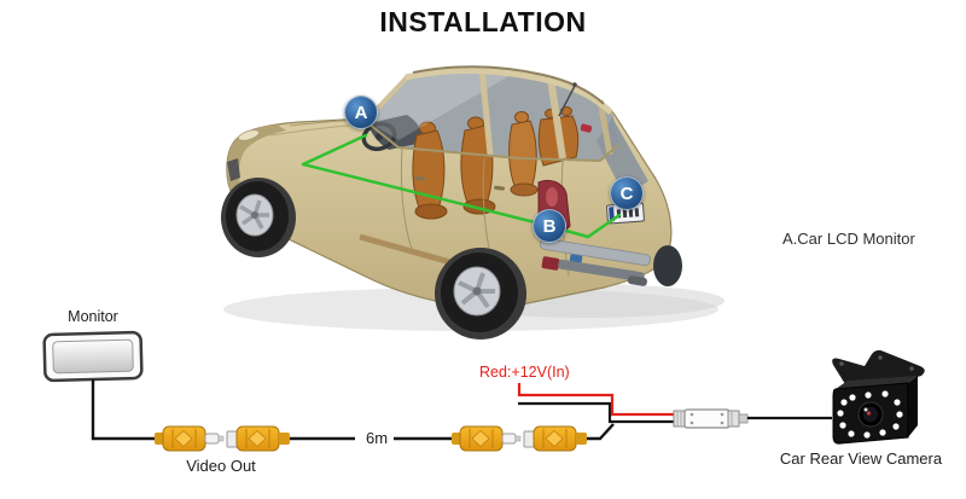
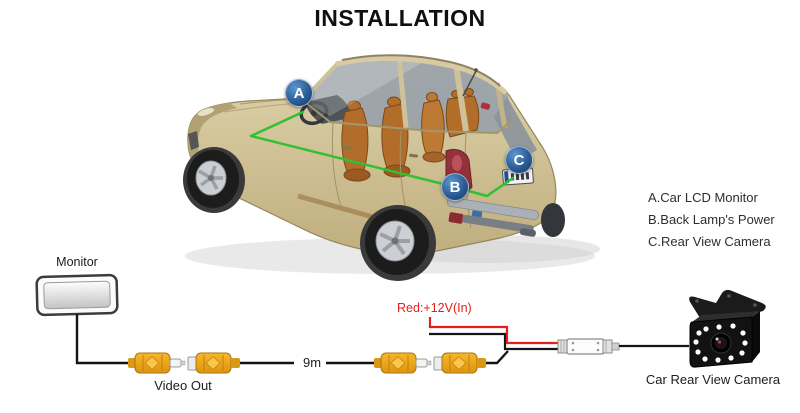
  INSTALLATION
  A.Car LCD Monitor
+ B.Back Lamp's Power
+ C.Rear View Camera
  A
  B
  C
  Monitor
  Video Out
- 6m
+ 9m
  Red:+12V(In)
  Car Rear View Camera
